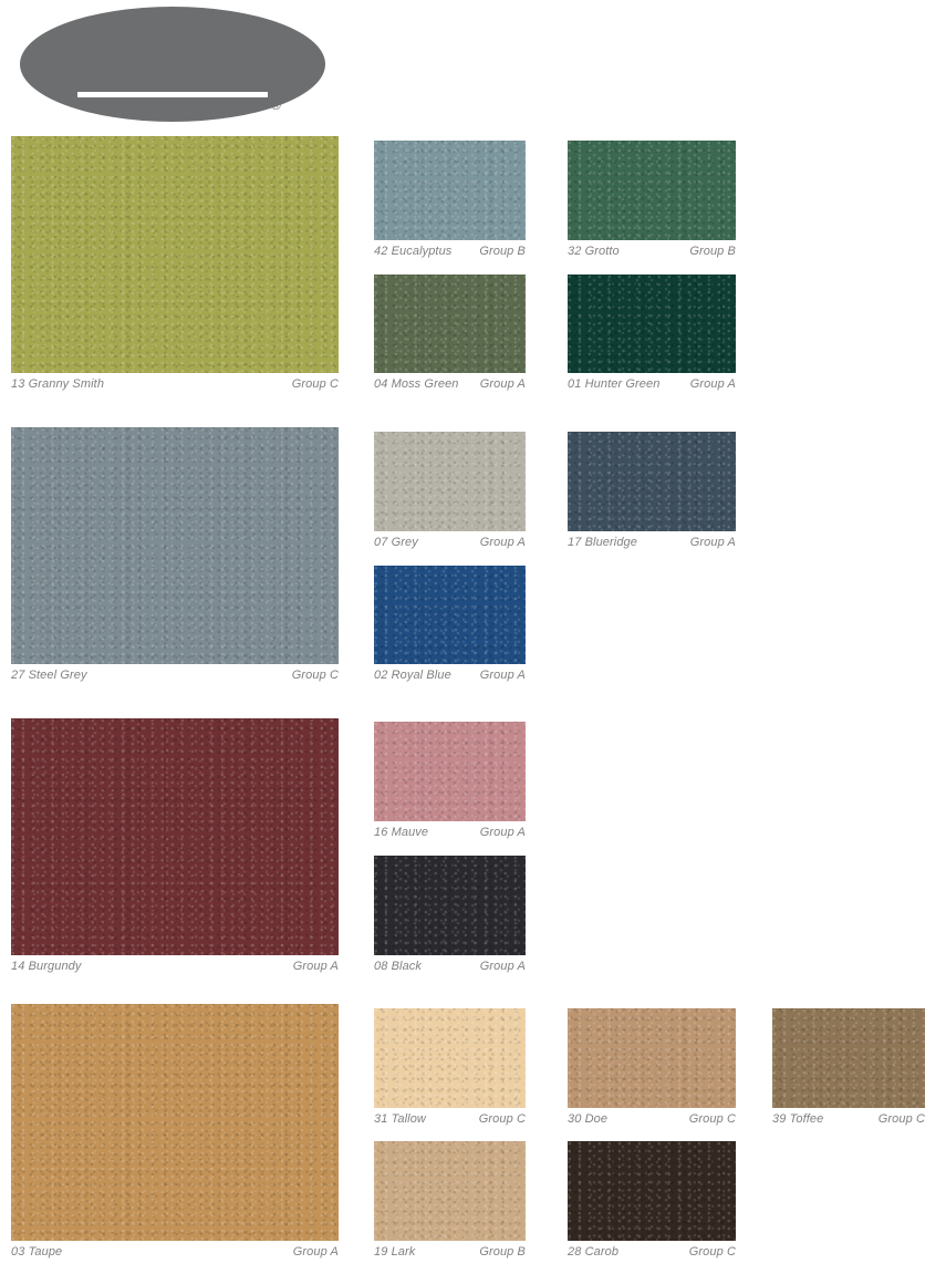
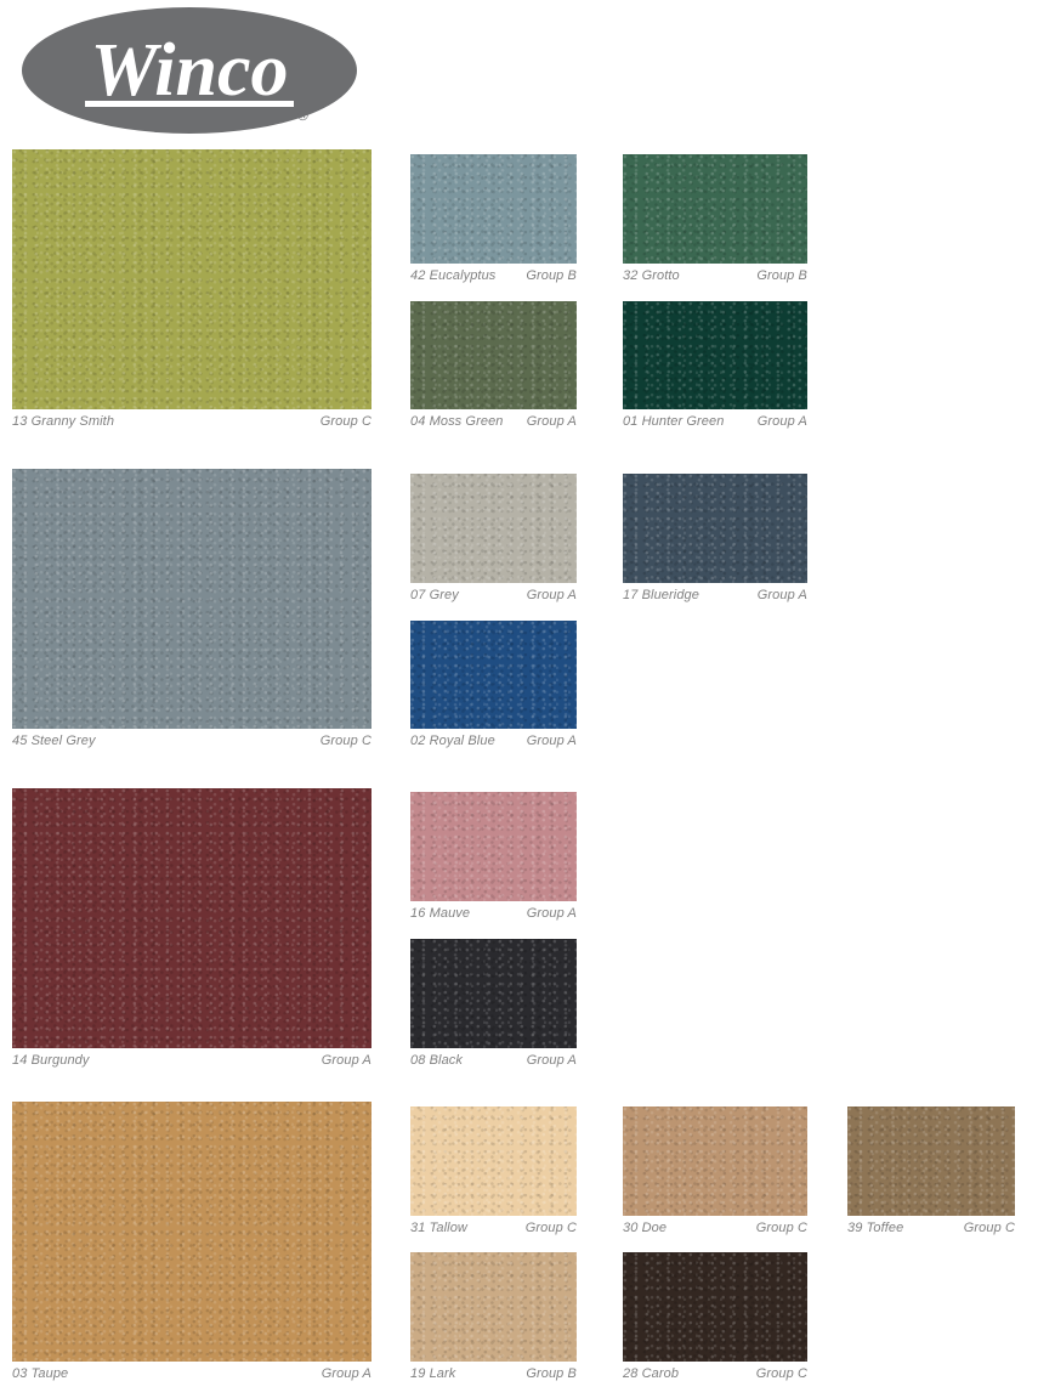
+ Winco
  ®
  13 Granny Smith
  Group C
  42 Eucalyptus
  Group B
  32 Grotto
  Group B
  04 Moss Green
  Group A
  01 Hunter Green
  Group A
- 27 Steel Grey
+ 45 Steel Grey
  Group C
  07 Grey
  Group A
  17 Blueridge
  Group A
  02 Royal Blue
  Group A
  14 Burgundy
  Group A
  16 Mauve
  Group A
  08 Black
  Group A
  03 Taupe
  Group A
  31 Tallow
  Group C
  30 Doe
  Group C
  39 Toffee
  Group C
  19 Lark
  Group B
  28 Carob
  Group C
